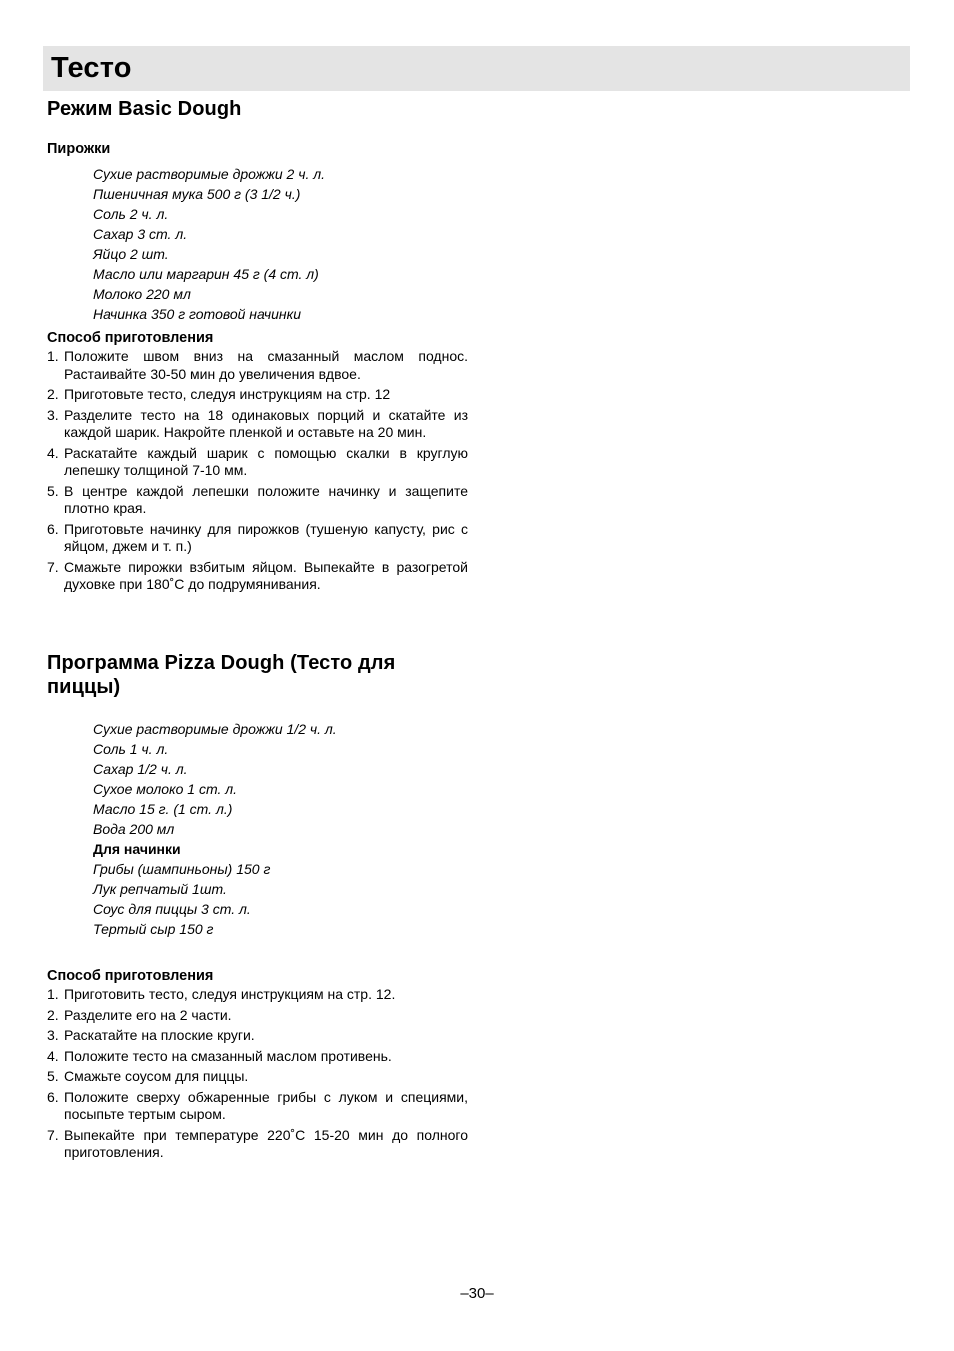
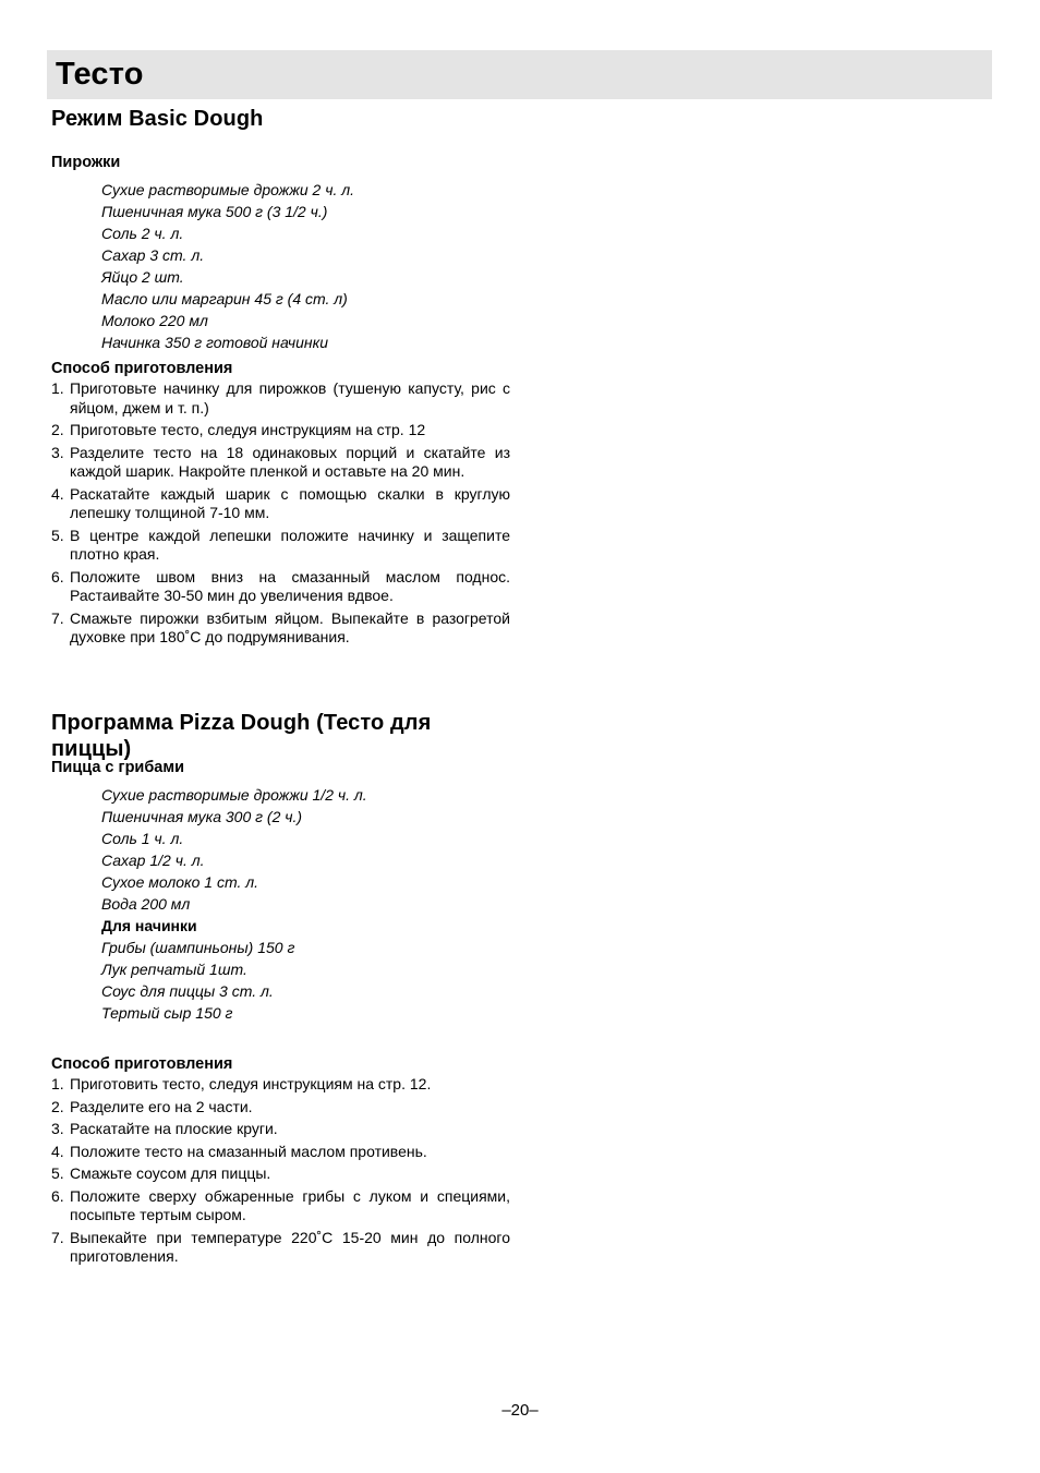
  Тесто
  Режим Basic Dough
  Пирожки
  Сухие растворимые дрожжи 2 ч. л.
  Пшеничная мука 500 г (3 1/2 ч.)
  Соль 2 ч. л.
  Сахар 3 ст. л.
  Яйцо 2 шт.
  Масло или маргарин 45 г (4 ст. л)
  Молоко 220 мл
  Начинка 350 г готовой начинки
  Способ приготовления
  1.
- Положите швом вниз на смазанный маслом поднос. Растаивайте 30-50 мин до увеличения вдвое.
+ Приготовьте начинку для пирожков (тушеную капусту, рис с яйцом, джем и т. п.)
  2.
  Приготовьте тесто, следуя инструкциям на стр. 12
  3.
  Разделите тесто на 18 одинаковых порций и скатайте из каждой шарик. Накройте пленкой и оставьте на 20 мин.
  4.
  Раскатайте каждый шарик с помощью скалки в круглую лепешку толщиной 7-10 мм.
  5.
  В центре каждой лепешки положите начинку и защепите плотно края.
  6.
- Приготовьте начинку для пирожков (тушеную капусту, рис с яйцом, джем и т. п.)
+ Положите швом вниз на смазанный маслом поднос. Растаивайте 30-50 мин до увеличения вдвое.
  7.
  Смажьте пирожки взбитым яйцом. Выпекайте в разогретой духовке при 180˚С до подрумянивания.
  Программа Pizza Dough (Тесто для пиццы)
+ Пицца с грибами
  Сухие растворимые дрожжи 1/2 ч. л.
+ Пшеничная мука 300 г (2 ч.)
  Соль 1 ч. л.
  Сахар 1/2 ч. л.
  Сухое молоко 1 ст. л.
- Масло 15 г. (1 ст. л.)
  Вода 200 мл
  Для начинки
  Грибы (шампиньоны) 150 г
  Лук репчатый 1шт.
  Соус для пиццы 3 ст. л.
  Тертый сыр 150 г
  Способ приготовления
  1.
  Приготовить тесто, следуя инструкциям на стр. 12.
  2.
  Разделите его на 2 части.
  3.
  Раскатайте на плоские круги.
  4.
  Положите тесто на смазанный маслом противень.
  5.
  Смажьте соусом для пиццы.
  6.
  Положите сверху обжаренные грибы с луком и специями, посыпьте тертым сыром.
  7.
  Выпекайте при температуре 220˚С 15-20 мин до полного приготовления.
- –30–
+ –20–
